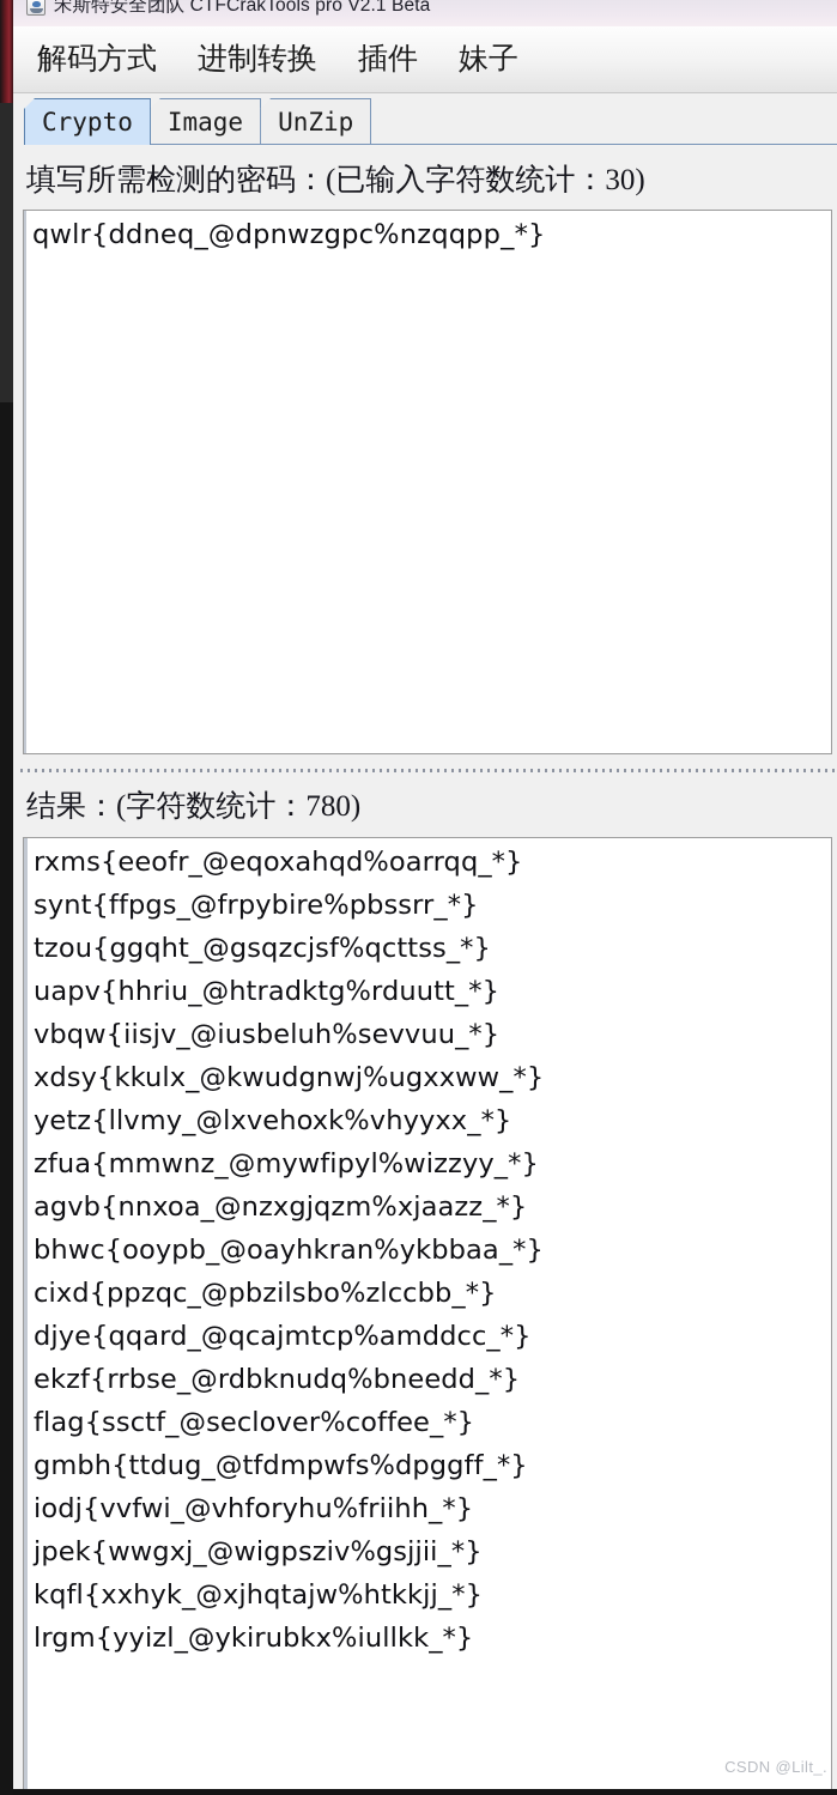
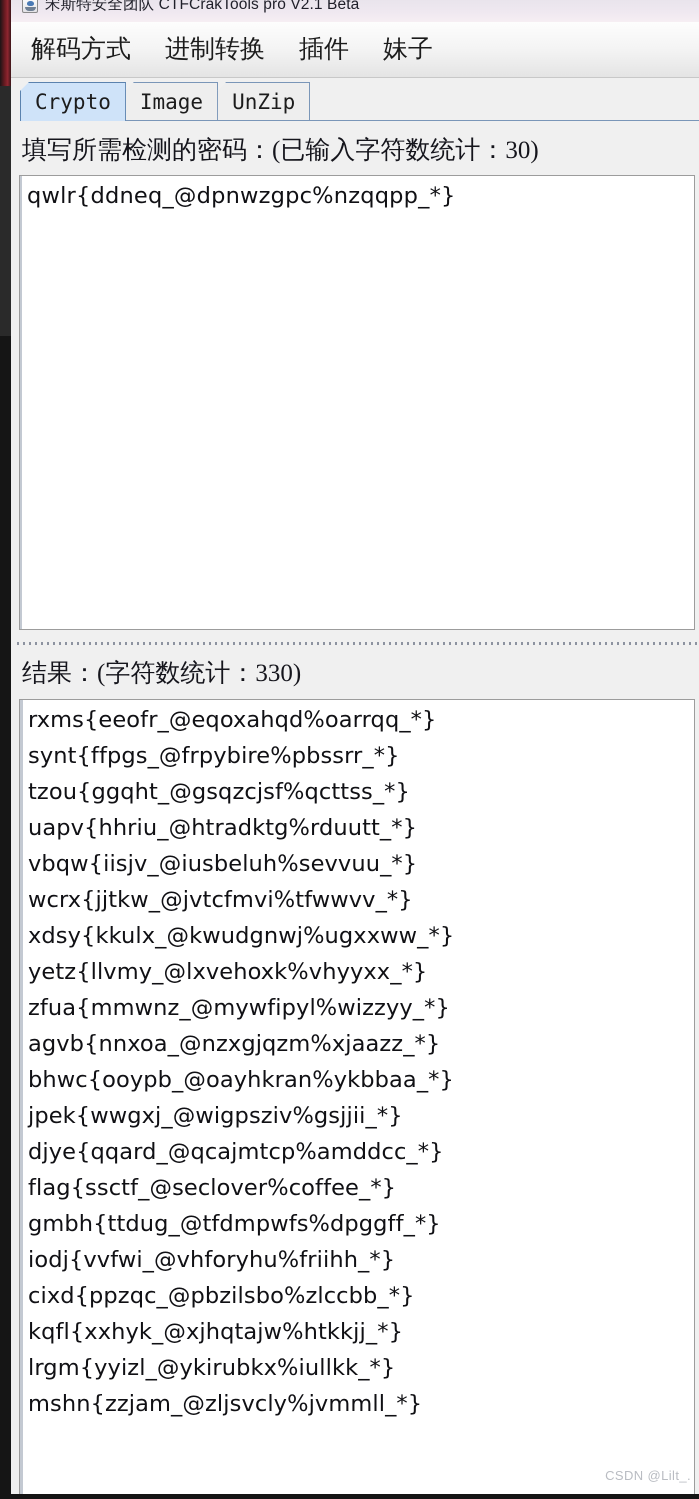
  宋斯特安全团队 CTFCrakTools pro V2.1 Beta
  解码方式
  进制转换
  插件
  妹子
  Crypto
  Image
  UnZip
  填写所需检测的密码：(已输入字符数统计：30)
  qwlr{ddneq_@dpnwzgpc%nzqqpp_*}
- 结果：(字符数统计：780)
+ 结果：(字符数统计：330)
  rxms{eeofr_@eqoxahqd%oarrqq_*}
  synt{ffpgs_@frpybire%pbssrr_*}
  tzou{ggqht_@gsqzcjsf%qcttss_*}
  uapv{hhriu_@htradktg%rduutt_*}
  vbqw{iisjv_@iusbeluh%sevvuu_*}
+ wcrx{jjtkw_@jvtcfmvi%tfwwvv_*}
  xdsy{kkulx_@kwudgnwj%ugxxww_*}
  yetz{llvmy_@lxvehoxk%vhyyxx_*}
  zfua{mmwnz_@mywfipyl%wizzyy_*}
  agvb{nnxoa_@nzxgjqzm%xjaazz_*}
  bhwc{ooypb_@oayhkran%ykbbaa_*}
- cixd{ppzqc_@pbzilsbo%zlccbb_*}
+ jpek{wwgxj_@wigpsziv%gsjjii_*}
  djye{qqard_@qcajmtcp%amddcc_*}
- ekzf{rrbse_@rdbknudq%bneedd_*}
  flag{ssctf_@seclover%coffee_*}
  gmbh{ttdug_@tfdmpwfs%dpggff_*}
  iodj{vvfwi_@vhforyhu%friihh_*}
- jpek{wwgxj_@wigpsziv%gsjjii_*}
+ cixd{ppzqc_@pbzilsbo%zlccbb_*}
  kqfl{xxhyk_@xjhqtajw%htkkjj_*}
  lrgm{yyizl_@ykirubkx%iullkk_*}
+ mshn{zzjam_@zljsvcly%jvmmll_*}
  CSDN @Lilt_.
